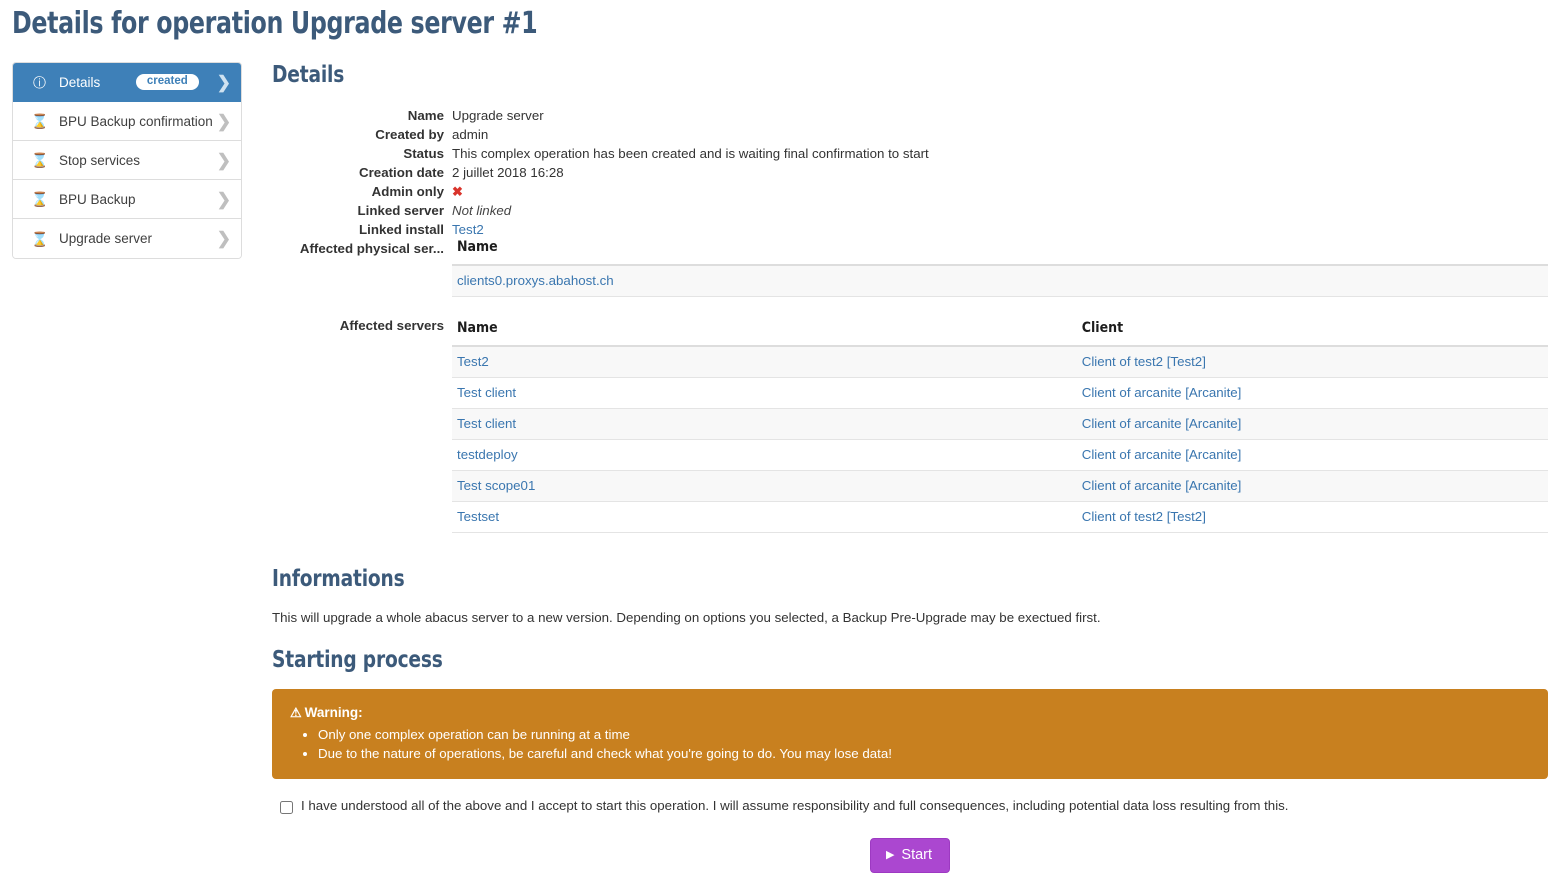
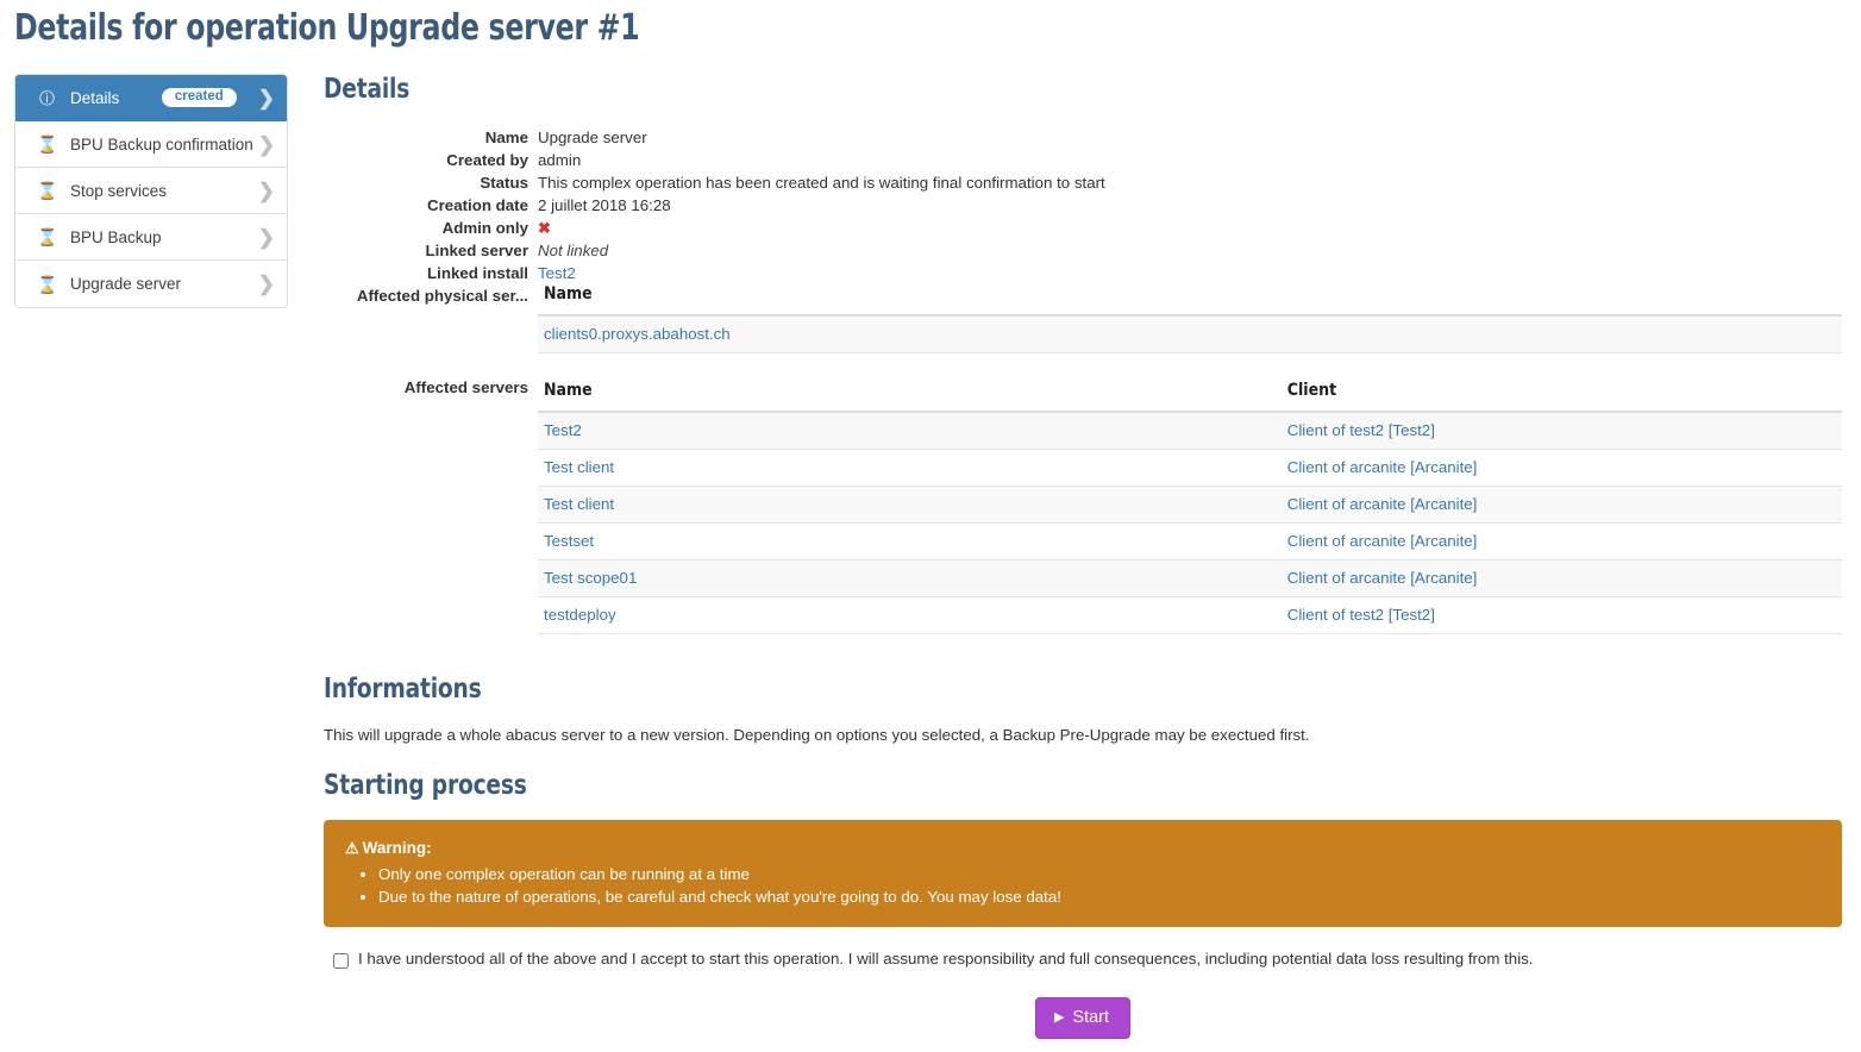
  Details for operation Upgrade server #1
  ⓘ
  Details
  created
  ❯
  ⌛
  BPU Backup confirmation
  ❯
  ⌛
  Stop services
  ❯
  ⌛
  BPU Backup
  ❯
  ⌛
  Upgrade server
  ❯
  Details
  Name
  Upgrade server
  Created by
  admin
  Status
  This complex operation has been created and is waiting final confirmation to start
  Creation date
  2 juillet 2018 16:28
  Admin only
  ✖
  Linked server
  Not linked
  Linked install
  Test2
  Affected physical ser...
  Name
  clients0.proxys.abahost.ch
  Affected servers
  Name	Client
  Test2	Client of test2 [Test2]
  Test client	Client of arcanite [Arcanite]
  Test client	Client of arcanite [Arcanite]
- testdeploy	Client of arcanite [Arcanite]
+ Testset	Client of arcanite [Arcanite]
  Test scope01	Client of arcanite [Arcanite]
- Testset	Client of test2 [Test2]
+ testdeploy	Client of test2 [Test2]
  Informations
  This will upgrade a whole abacus server to a new version. Depending on options you selected, a Backup Pre-Upgrade may be exectued first.
  Starting process
  ⚠ Warning:
  Only one complex operation can be running at a time
  Due to the nature of operations, be careful and check what you're going to do. You may lose data!
  I have understood all of the above and I accept to start this operation. I will assume responsibility and full consequences, including potential data loss resulting from this.
  ▶
  Start
